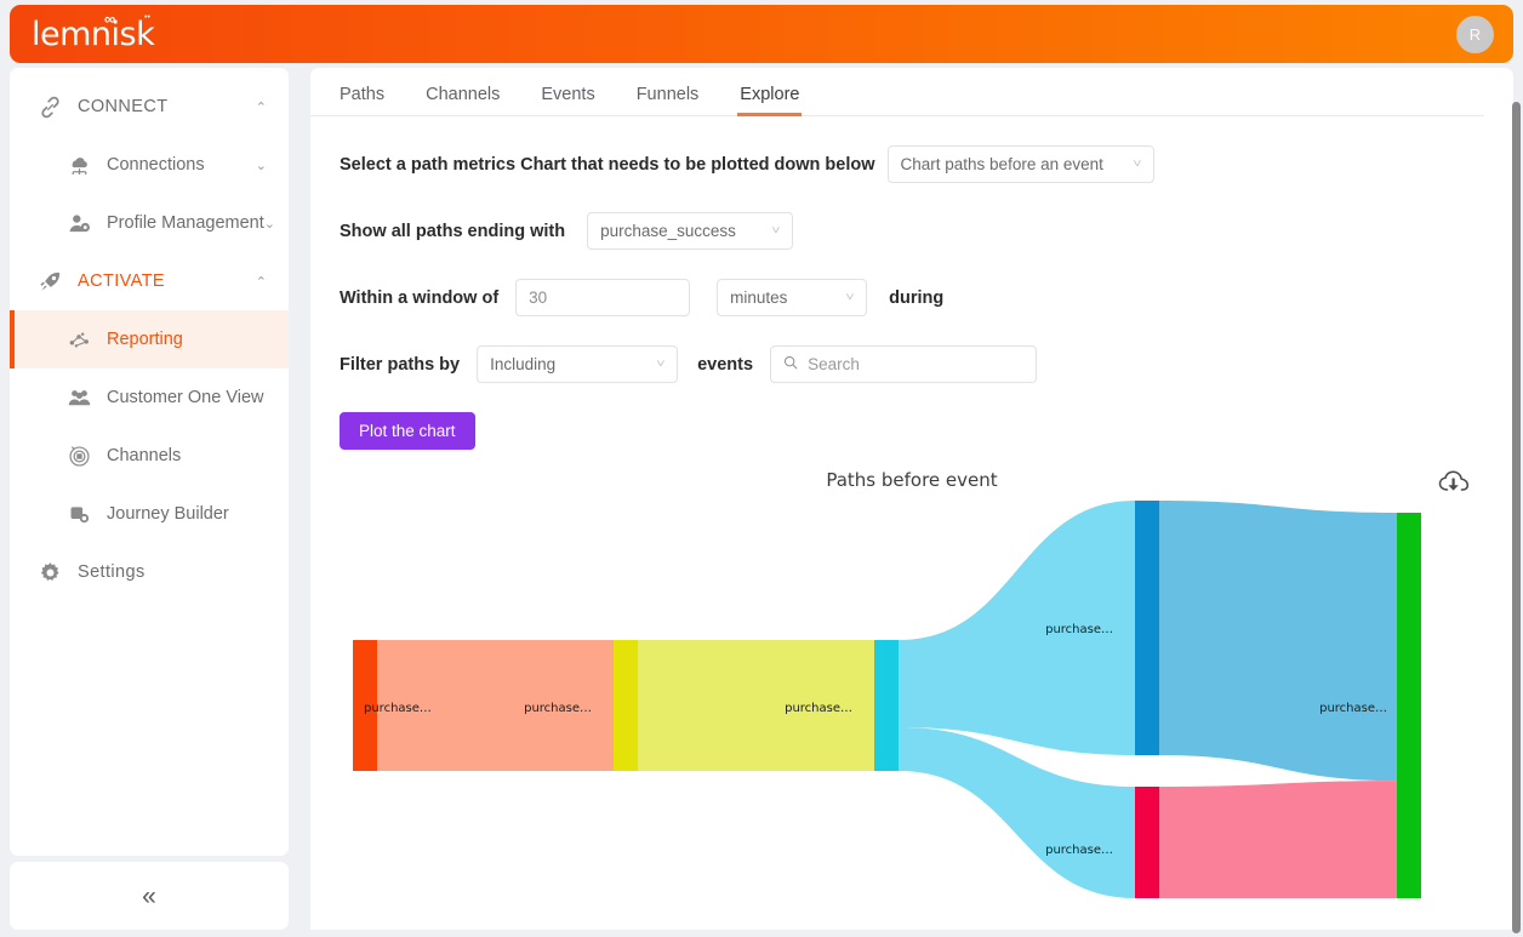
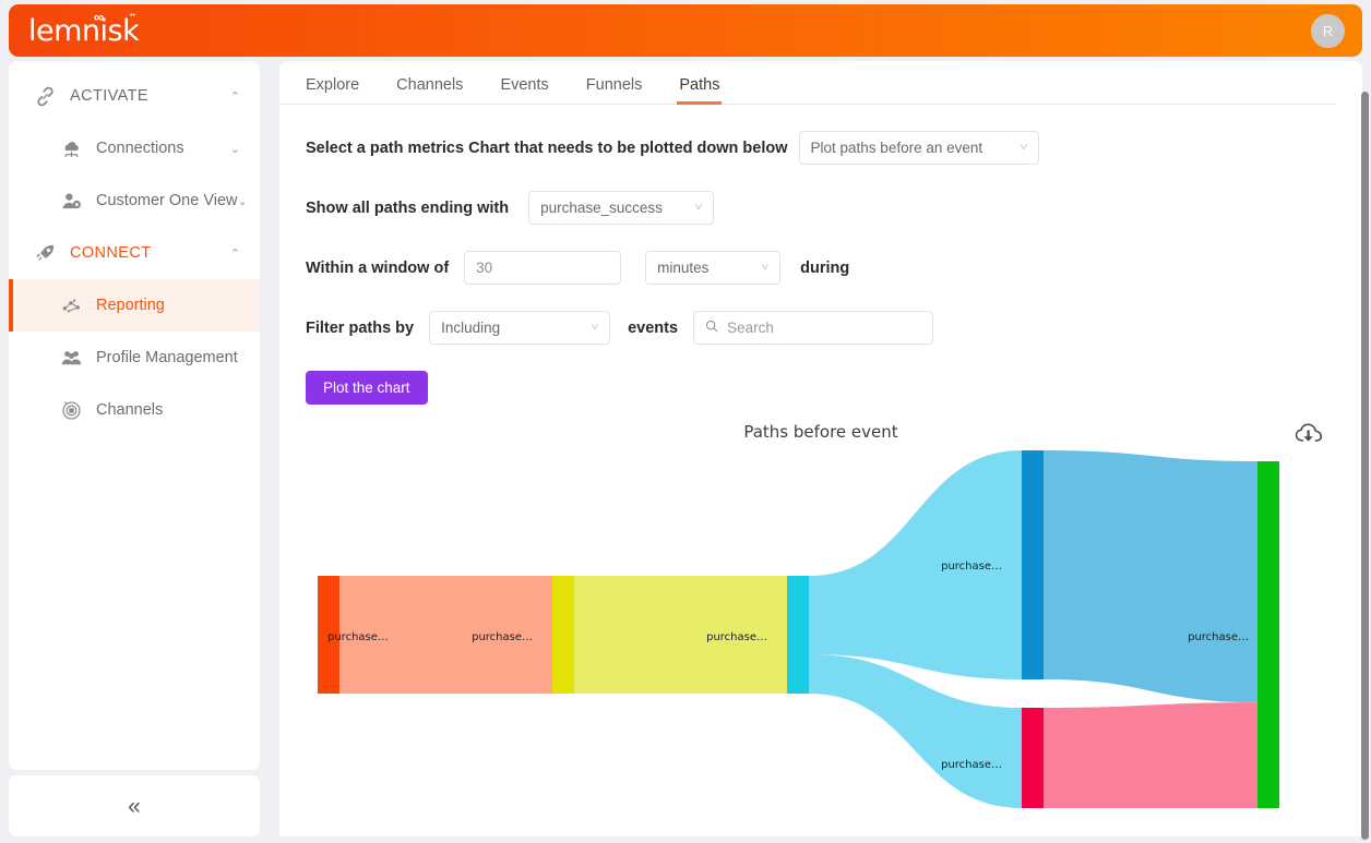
  lemnisk
  ∞
  R
- CONNECT
+ ACTIVATE
  ⌃
  Connections
  ⌄
- Profile Management
+ Customer One View
  ⌄
- ACTIVATE
+ CONNECT
  ⌃
  Reporting
- Customer One View
+ Profile Management
  Channels
- Journey Builder
- Settings
  «
- Paths
+ Explore
  Channels
  Events
  Funnels
- Explore
+ Paths
  Select a path metrics Chart that needs to be plotted down below
- Chart paths before an event
+ Plot paths before an event
  ˅
  Show all paths ending with
  purchase_success
  ˅
  Within a window of
  30
  minutes
  ˅
  during
  Filter paths by
  Including
  ˅
  events
  Search
  Plot the chart
  Paths before event
  purchase…
  purchase…
  purchase…
  purchase…
  purchase…
  purchase…
